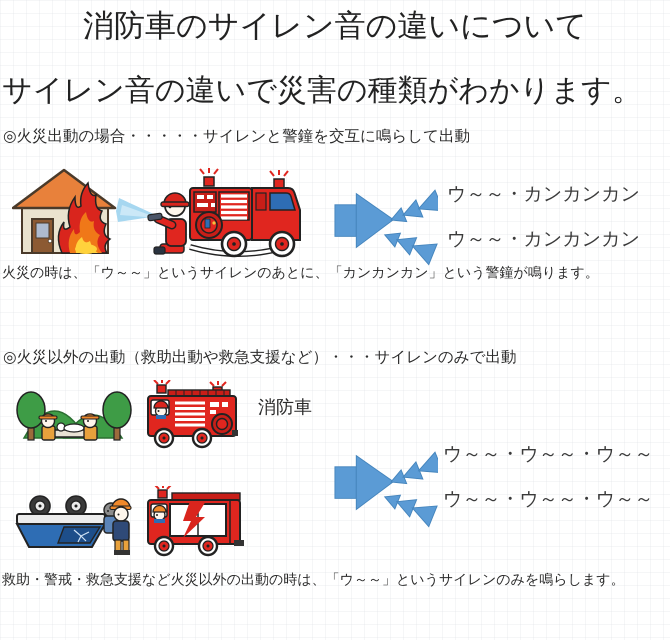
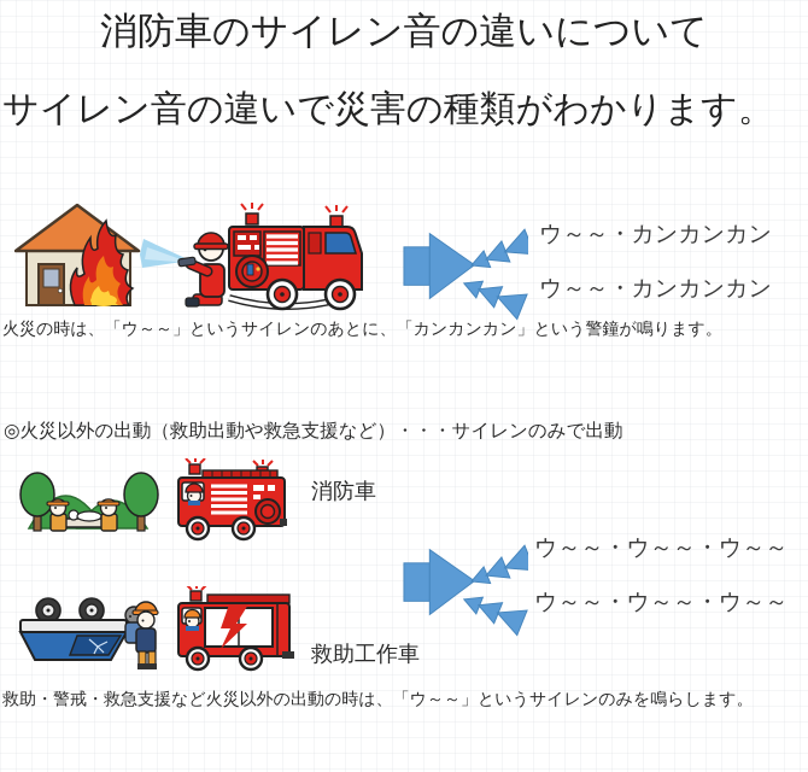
  消防車のサイレン音の違いについて
  サイレン音の違いで災害の種類がわかります。
- ◎火災出動の場合・・・・・サイレンと警鐘を交互に鳴らして出動
  ウ～～・カンカンカン
  ウ～～・カンカンカン
  火災の時は、「ウ～～」というサイレンのあとに、「カンカンカン」という警鐘が鳴ります。
  ◎火災以外の出動（救助出動や救急支援など）・・・サイレンのみで出動
  消防車
  ウ～～・ウ～～・ウ～～
  ウ～～・ウ～～・ウ～～
+ 救助工作車
  救助・警戒・救急支援など火災以外の出動の時は、「ウ～～」というサイレンのみを鳴らします。
